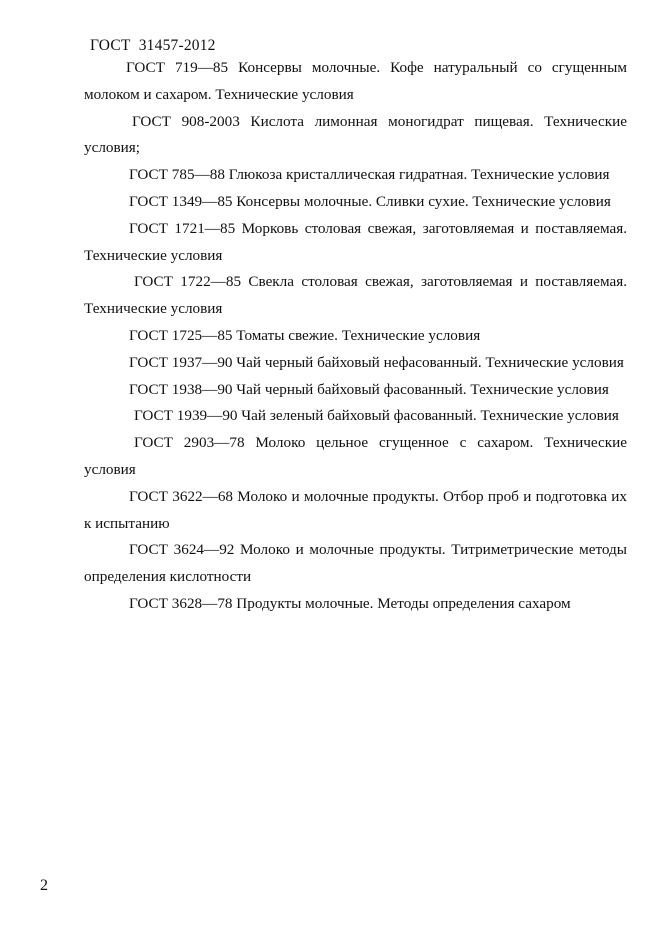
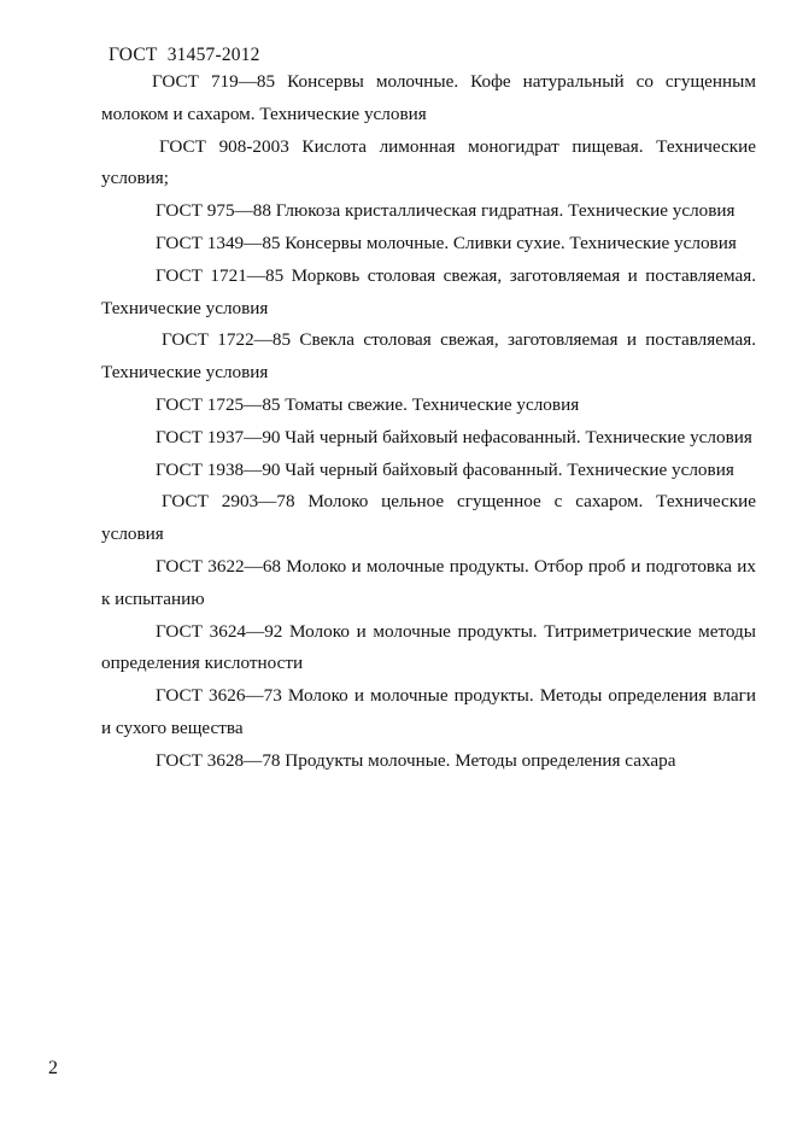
  ГОСТ 31457-2012
  ГОСТ 719—85 Консервы молочные. Кофе натуральный со сгущенным молоком и сахаром. Технические условия
  ГОСТ 908-2003 Кислота лимонная моногидрат пищевая. Технические условия;
- ГОСТ 785—88 Глюкоза кристаллическая гидратная. Технические условия
+ ГОСТ 975—88 Глюкоза кристаллическая гидратная. Технические условия
  ГОСТ 1349—85 Консервы молочные. Сливки сухие. Технические условия
  ГОСТ 1721—85 Морковь столовая свежая, заготовляемая и поставляемая. Технические условия
  ГОСТ 1722—85 Свекла столовая свежая, заготовляемая и поставляемая. Технические условия
  ГОСТ 1725—85 Томаты свежие. Технические условия
  ГОСТ 1937—90 Чай черный байховый нефасованный. Технические условия
  ГОСТ 1938—90 Чай черный байховый фасованный. Технические условия
- ГОСТ 1939—90 Чай зеленый байховый фасованный. Технические условия
  ГОСТ 2903—78 Молоко цельное сгущенное с сахаром. Технические условия
  ГОСТ 3622—68 Молоко и молочные продукты. Отбор проб и подготовка их к испытанию
  ГОСТ 3624—92 Молоко и молочные продукты. Титриметрические методы определения кислотности
+ ГОСТ 3626—73 Молоко и молочные продукты. Методы определения влаги и сухого вещества
- ГОСТ 3628—78 Продукты молочные. Методы определения сахаром
+ ГОСТ 3628—78 Продукты молочные. Методы определения сахара
  2
